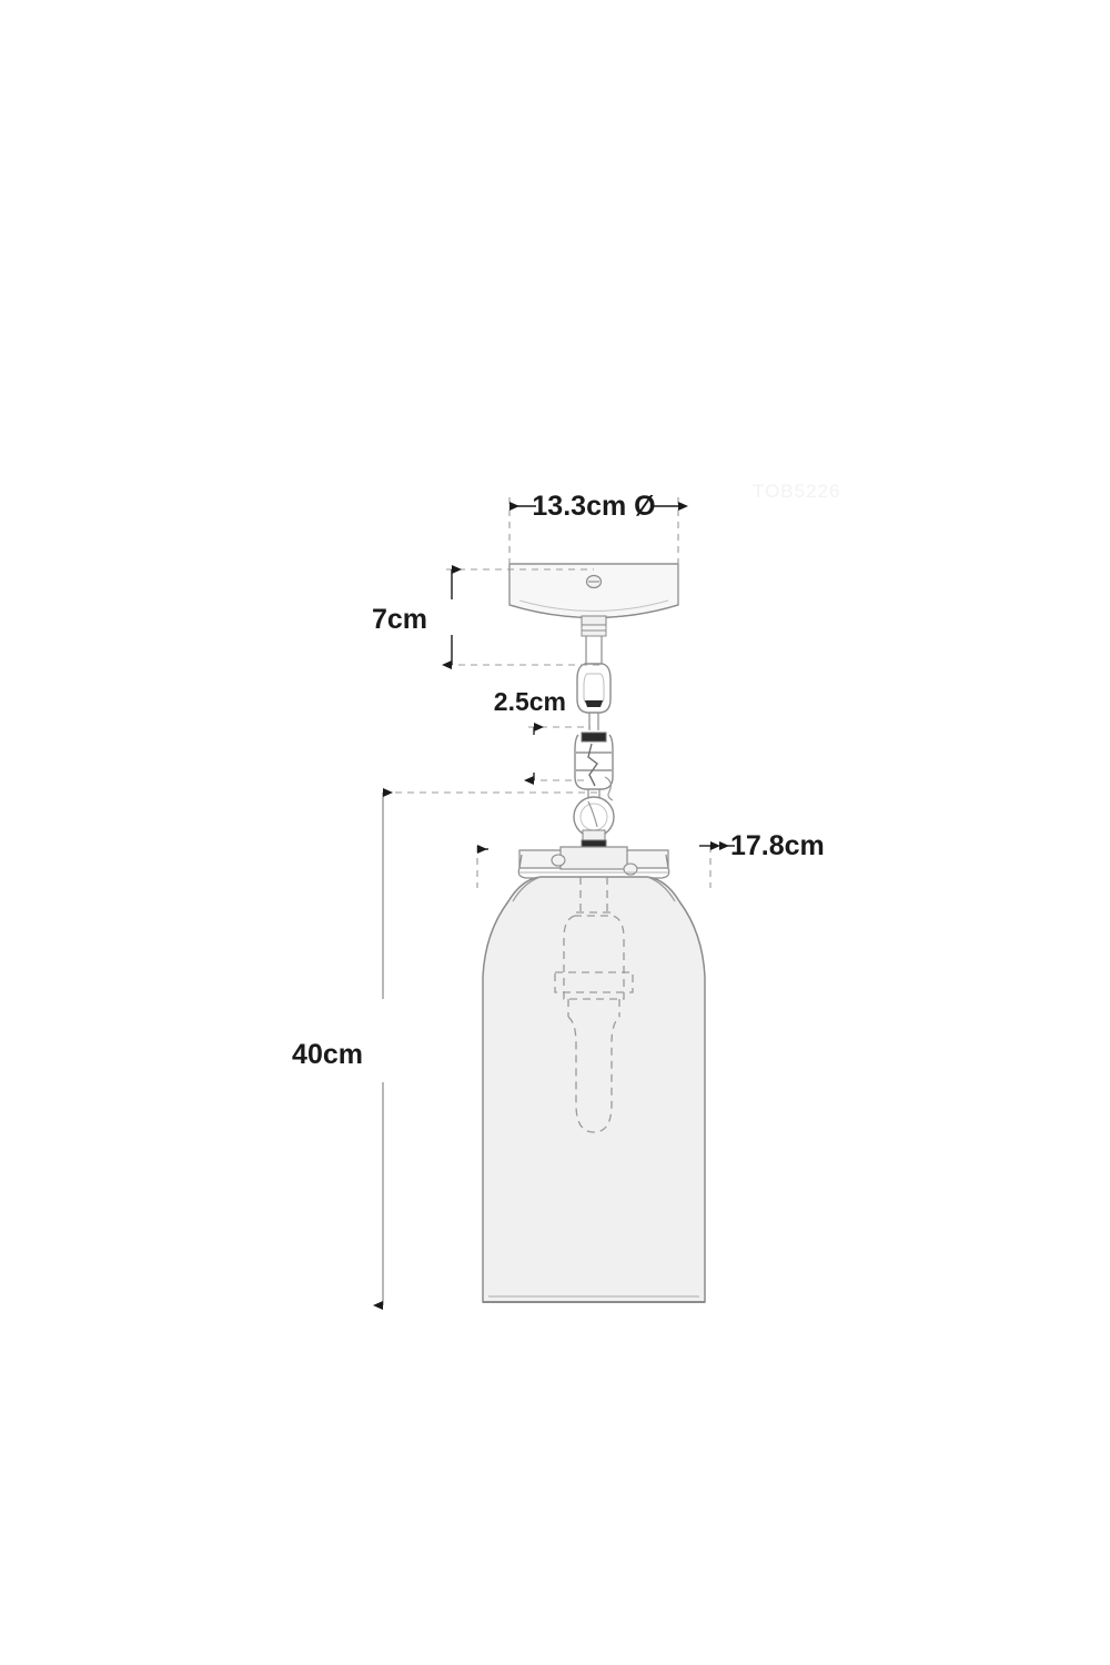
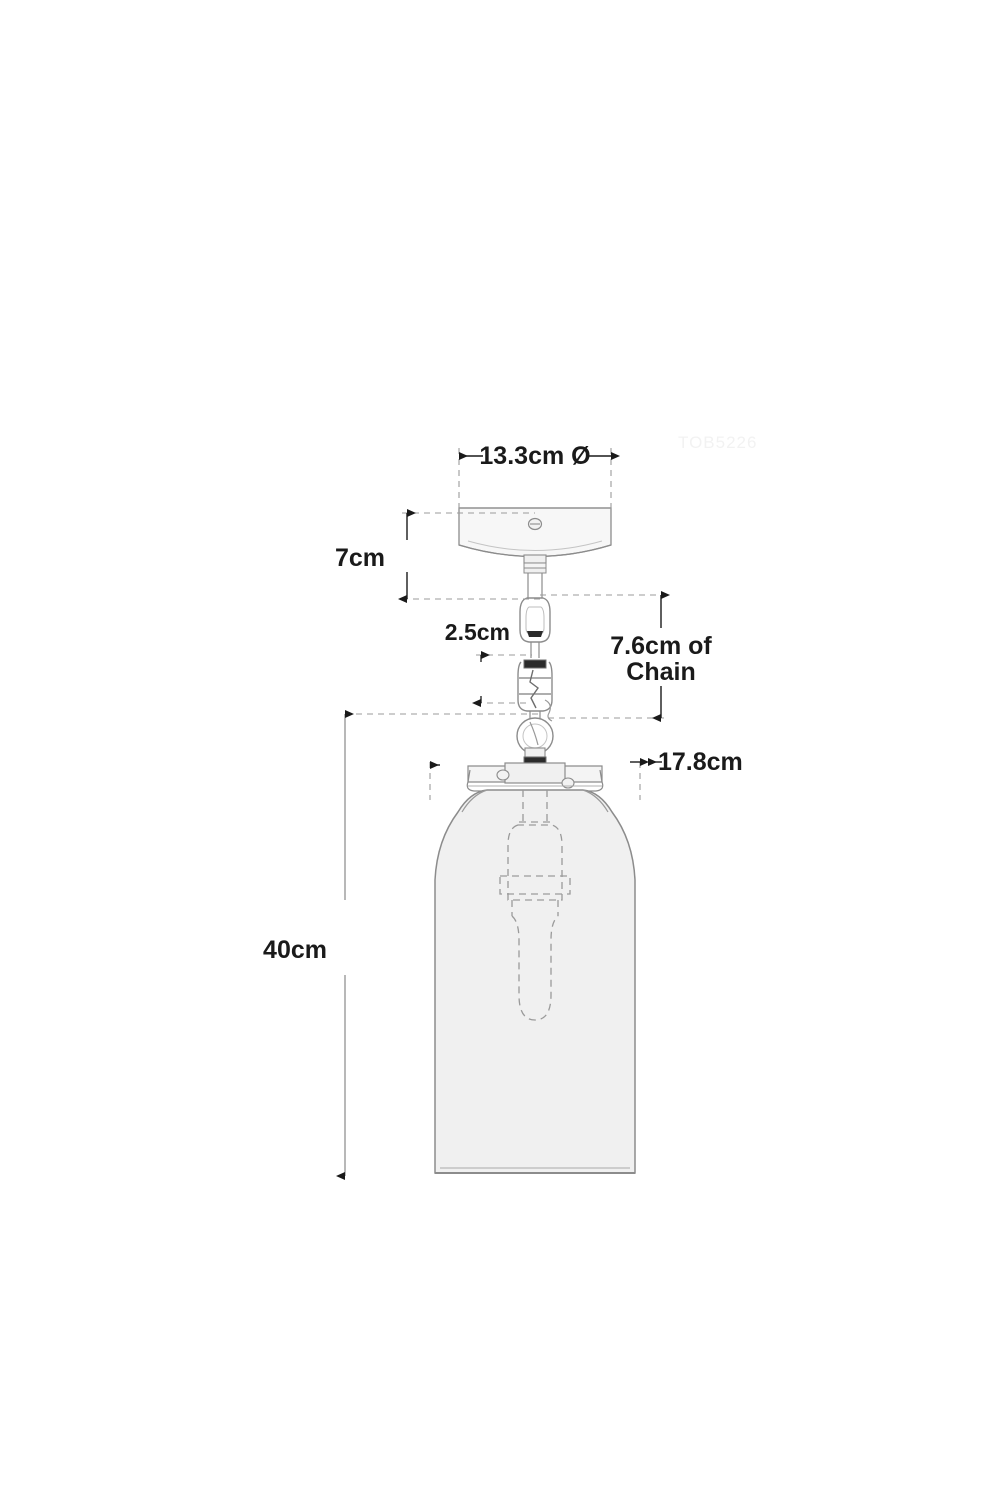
  13.3cm Ø
  7cm
  2.5cm
+ 7.6cm of
+ Chain
  17.8cm
  40cm
